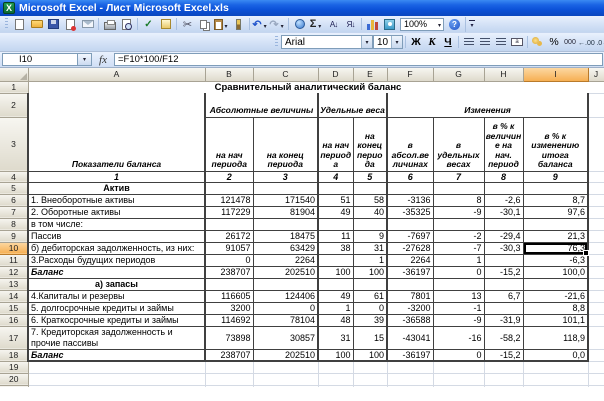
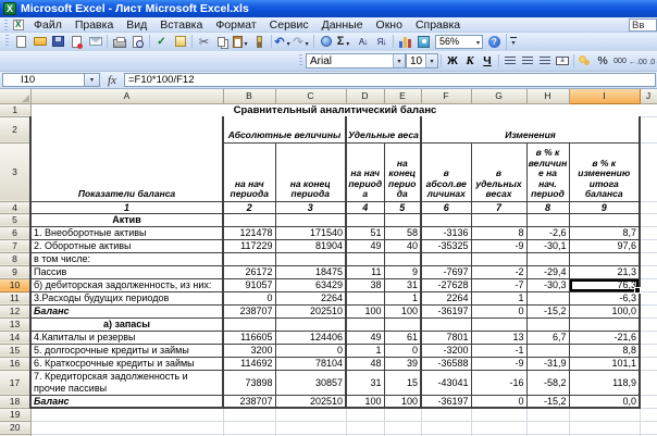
  Microsoft Excel - Лист Microsoft Excel.xls
+ Файл
+ Правка
+ Вид
+ Вставка
+ Формат
+ Сервис
+ Данные
+ Окно
+ Справка
+ Вв
- 100%
+ 56%
  Arial
  10
  Ж
  К
  Ч
  %
  I10
  fx
  =F10*100/F12
  	A	B	C	D	E	F	G	H	I	J
  1	Сравнительный аналитический баланс
  2	Показатели баланса	Абсолютные величины	Удельные веса	Изменения
  3	на нач периода	на конец периода	на нач периода	на конец периода	в абсол.величинах	в удельных весах	в % к величине на нач. период	в % к изменению итога баланса
  4	1	2	3	4	5	6	7	8	9
  5	Актив
  6	1. Внеоборотные активы	121478	171540	51	58	-3136	8	-2,6	8,7
  7	2. Оборотные активы	117229	81904	49	40	-35325	-9	-30,1	97,6
  8	в том числе:
  9	Пассив	26172	18475	11	9	-7697	-2	-29,4	21,3
  10	б) дебиторская задолженность, из них:	91057	63429	38	31	-27628	-7	-30,3	76,3
  11	3.Расходы будущих периодов	0	2264		1	2264	1		-6,3
  12	Баланс	238707	202510	100	100	-36197	0	-15,2	100,0
  13	а) запасы
  14	4.Капиталы и резервы	116605	124406	49	61	7801	13	6,7	-21,6
  15	5. долгосрочные кредиты и займы	3200	0	1	0	-3200	-1		8,8
  16	6. Краткосрочные кредиты и займы	114692	78104	48	39	-36588	-9	-31,9	101,1
  17	7. Кредиторская задолженность и прочие пассивы	73898	30857	31	15	-43041	-16	-58,2	118,9
  18	Баланс	238707	202510	100	100	-36197	0	-15,2	0,0
  19
  20
